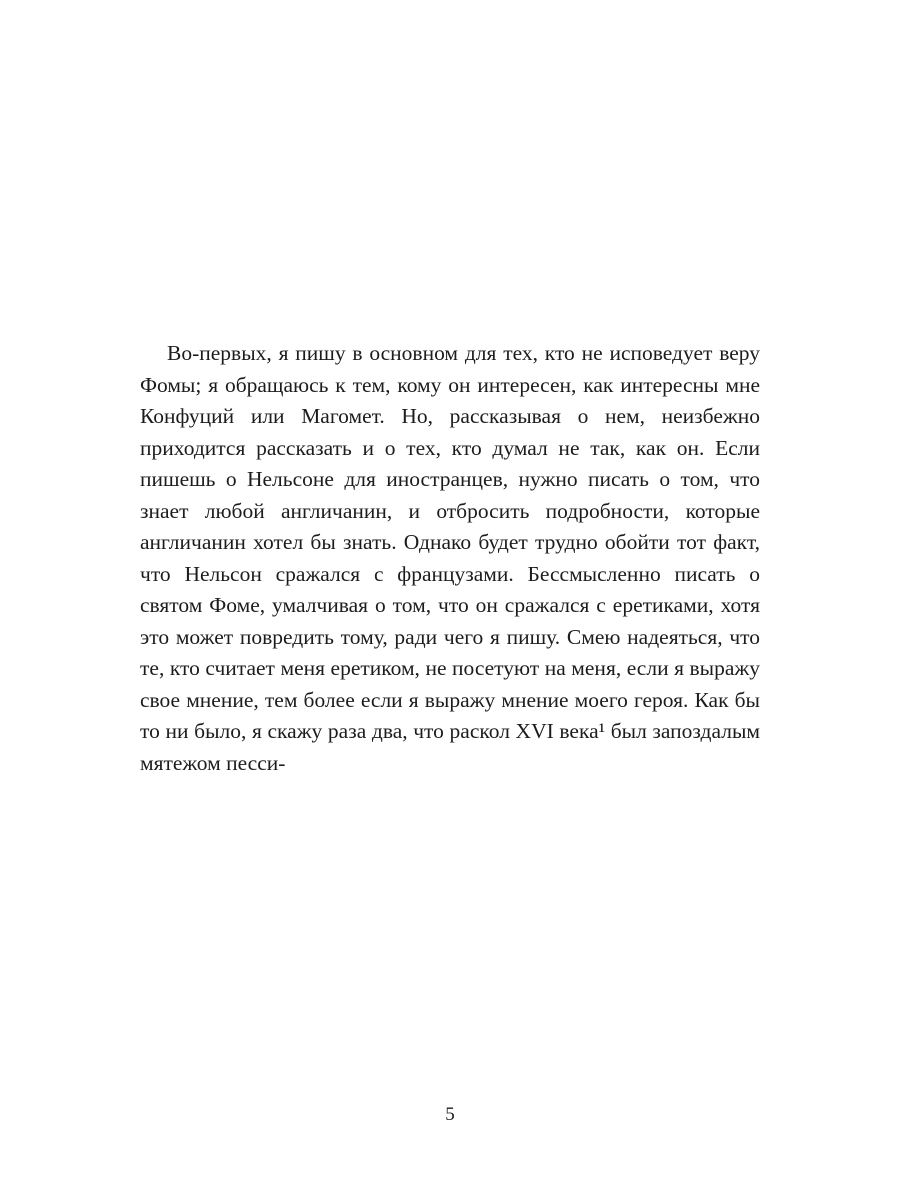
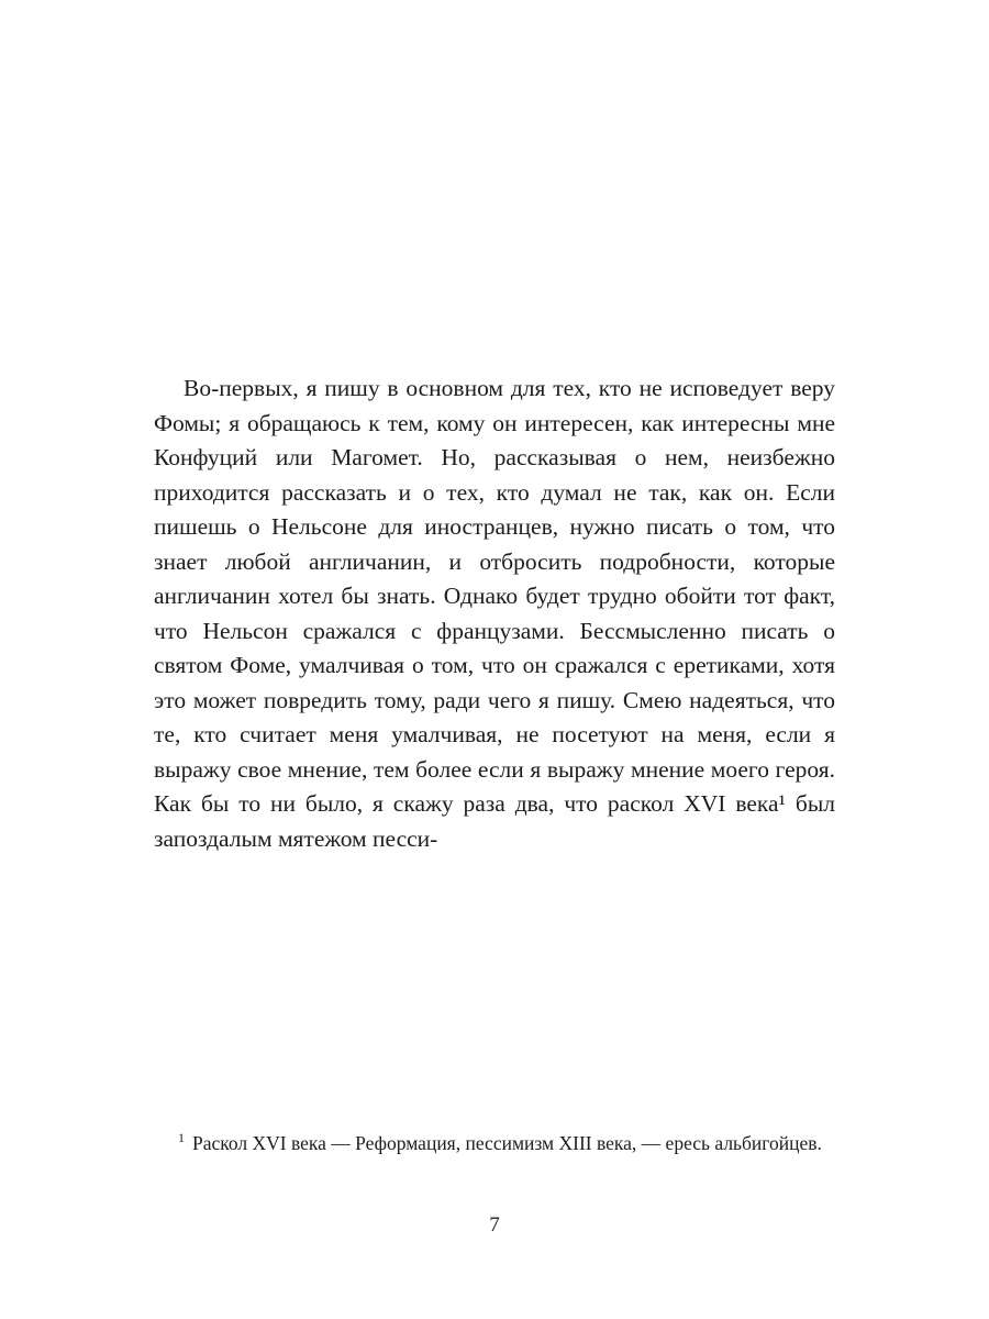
- Во-первых, я пишу в основном для тех, кто не исповедует веру Фомы; я обращаюсь к тем, кому он интересен, как интересны мне Конфуций или Магомет. Но, рассказывая о нем, неизбежно приходится рассказать и о тех, кто думал не так, как он. Если пишешь о Нельсоне для иностранцев, нужно писать о том, что знает любой англичанин, и отбросить подробности, которые англичанин хотел бы знать. Однако будет трудно обойти тот факт, что Нельсон сражался с французами. Бессмысленно писать о святом Фоме, умалчивая о том, что он сражался с еретиками, хотя это может повредить тому, ради чего я пишу. Смею надеяться, что те, кто считает меня еретиком, не посетуют на меня, если я выражу свое мнение, тем более если я выражу мнение моего героя. Как бы то ни было, я скажу раза два, что раскол XVI века¹ был запоздалым мятежом песси-
+ Во-первых, я пишу в основном для тех, кто не исповедует веру Фомы; я обращаюсь к тем, кому он интересен, как интересны мне Конфуций или Магомет. Но, рассказывая о нем, неизбежно приходится рассказать и о тех, кто думал не так, как он. Если пишешь о Нельсоне для иностранцев, нужно писать о том, что знает любой англичанин, и отбросить подробности, которые англичанин хотел бы знать. Однако будет трудно обойти тот факт, что Нельсон сражался с французами. Бессмысленно писать о святом Фоме, умалчивая о том, что он сражался с еретиками, хотя это может повредить тому, ради чего я пишу. Смею надеяться, что те, кто считает меня умалчивая, не посетуют на меня, если я выражу свое мнение, тем более если я выражу мнение моего героя. Как бы то ни было, я скажу раза два, что раскол XVI века¹ был запоздалым мятежом песси-
+ 1 Раскол XVI века — Реформация, пессимизм XIII века, — ересь альбигойцев.
- 5
+ 7
